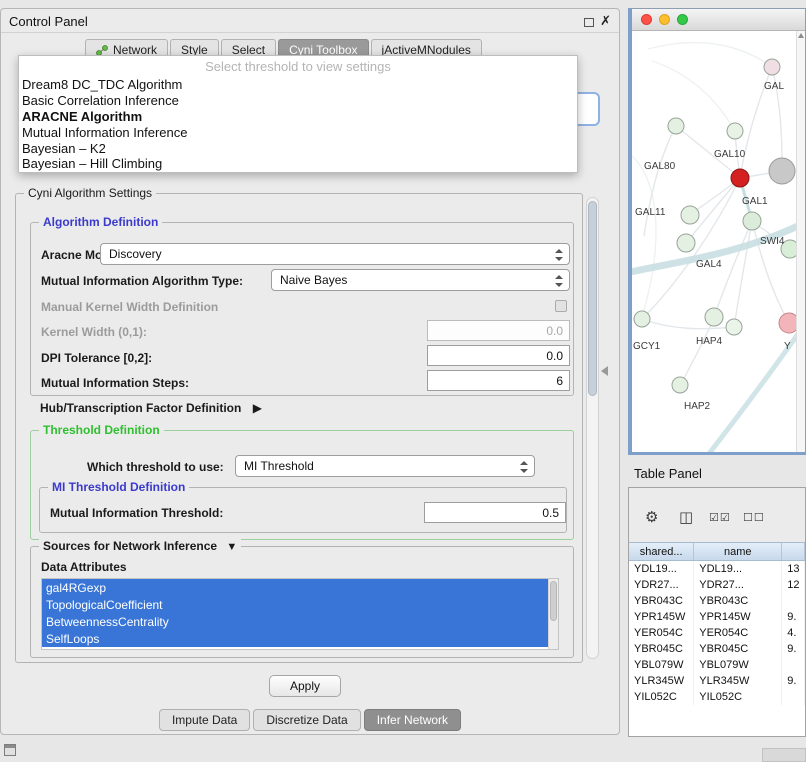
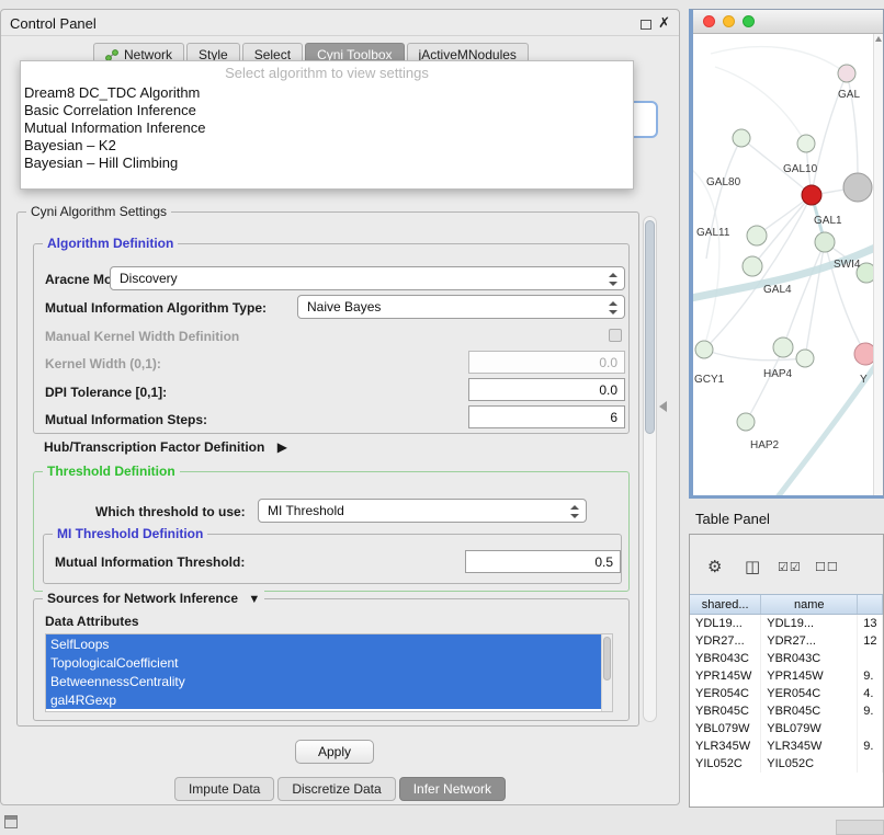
  Control Panel
  ✗
  Network
  Style
  Select
  Cyni Toolbox
  jActiveMNodules
  Cyni Algorithm Settings
  Algorithm Definition
  Aracne Mo
  Discovery
  Mutual Information Algorithm Type:
  Naive Bayes
  Manual Kernel Width Definition
  Kernel Width (0,1):
  0.0
- DPI Tolerance [0,2]:
+ DPI Tolerance [0,1]:
  0.0
  Mutual Information Steps:
  6
  Hub/Transcription Factor Definition ▶
  Threshold Definition
  Which threshold to use:
  MI Threshold
  MI Threshold Definition
  Mutual Information Threshold:
  0.5
  Sources for Network Inference ▼
  Data Attributes
- gal4RGexp
+ SelfLoops
  TopologicalCoefficient
  BetweennessCentrality
- SelfLoops
+ gal4RGexp
  Apply
  Impute Data
  Discretize Data
  Infer Network
- Select threshold to view settings
+ Select algorithm to view settings
  Dream8 DC_TDC Algorithm
  Basic Correlation Inference
- ARACNE Algorithm
  Mutual Information Inference
  Bayesian – K2
  Bayesian – Hill Climbing
  GAL
  GAL80
  GAL10
  GAL11
  GAL1
  SWI4
  GAL4
  GCY1
  HAP4
  HAP2
  Y
  Table Panel
  ⚙
  ◫
  ☑☑
  ☐☐
  shared...
  name
  YDL19...
  YDL19...
  13
  YDR27...
  YDR27...
  12
  YBR043C
  YBR043C
  YPR145W
  YPR145W
  9.
  YER054C
  YER054C
  4.
  YBR045C
  YBR045C
  9.
  YBL079W
  YBL079W
  YLR345W
  YLR345W
  9.
  YIL052C
  YIL052C
